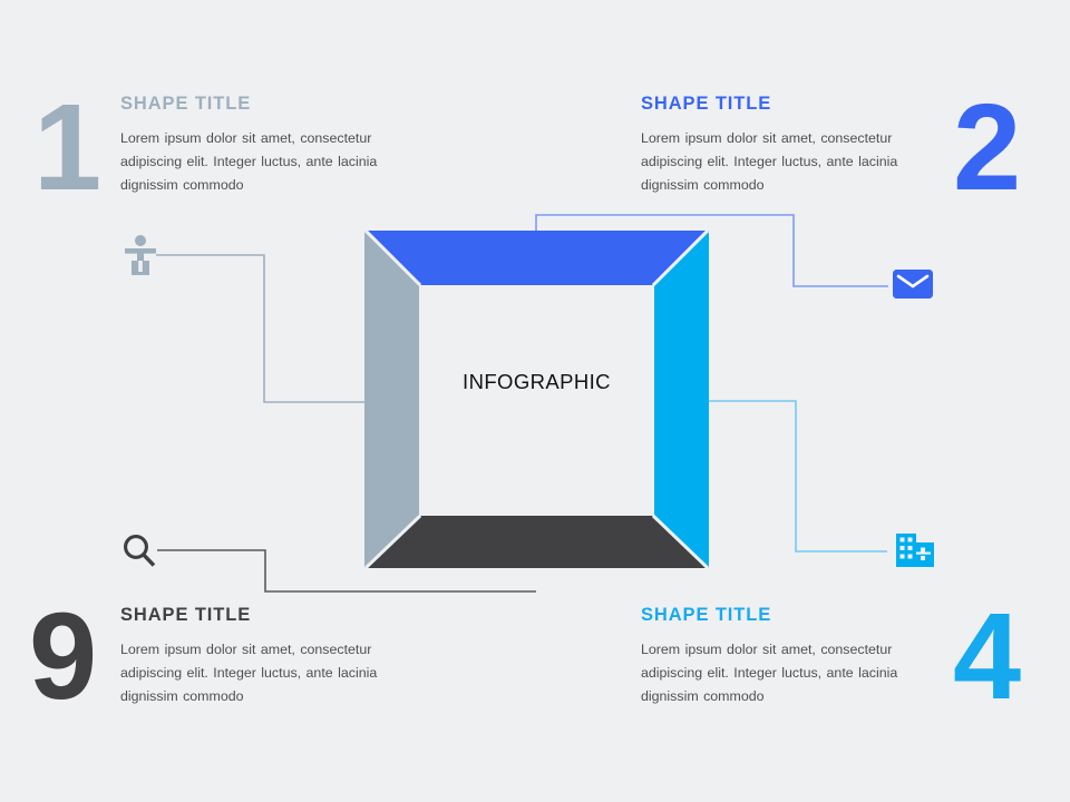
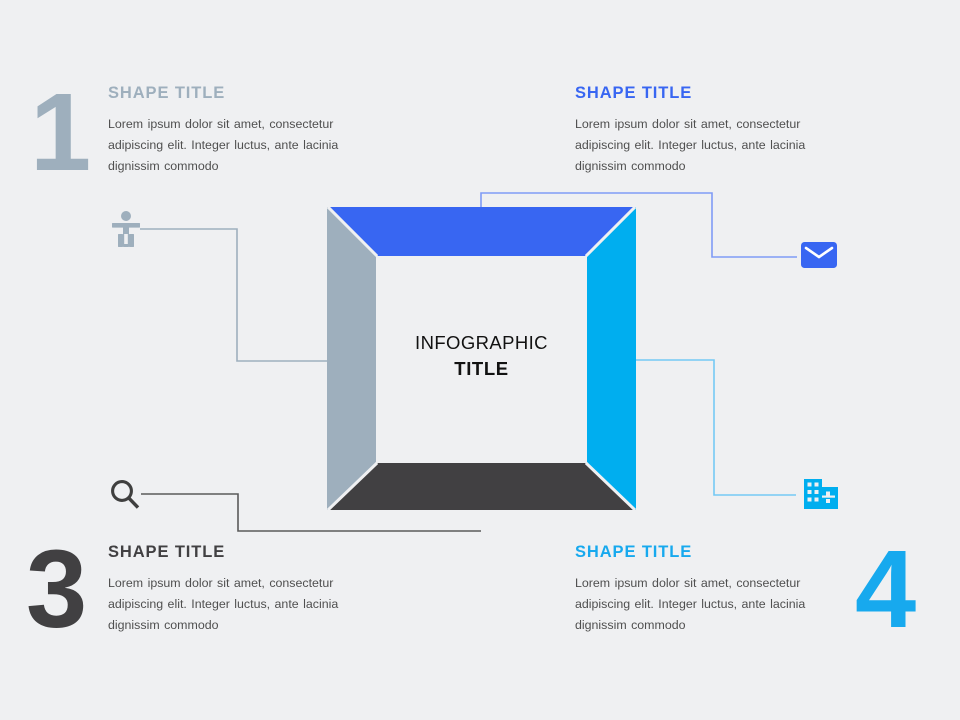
  INFOGRAPHIC
+ TITLE
  1
  SHAPE TITLE
  Lorem ipsum dolor sit amet, consectetur adipiscing elit. Integer luctus, ante lacinia dignissim commodo
- 2
  SHAPE TITLE
  Lorem ipsum dolor sit amet, consectetur adipiscing elit. Integer luctus, ante lacinia dignissim commodo
- 9
+ 3
  SHAPE TITLE
  Lorem ipsum dolor sit amet, consectetur adipiscing elit. Integer luctus, ante lacinia dignissim commodo
  4
  SHAPE TITLE
  Lorem ipsum dolor sit amet, consectetur adipiscing elit. Integer luctus, ante lacinia dignissim commodo
